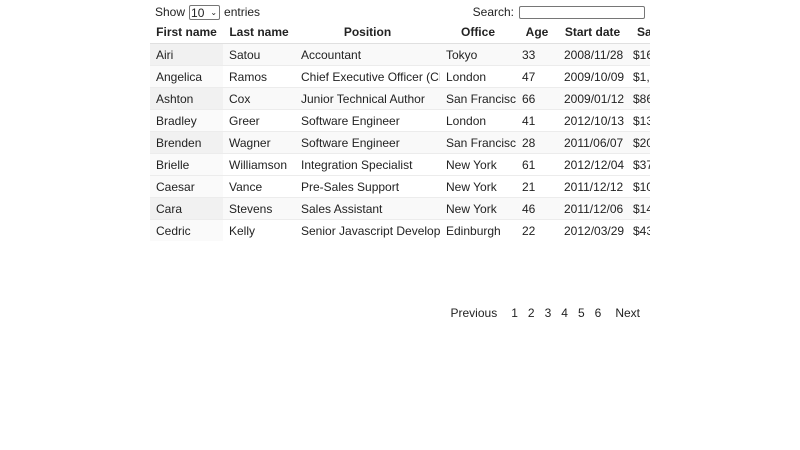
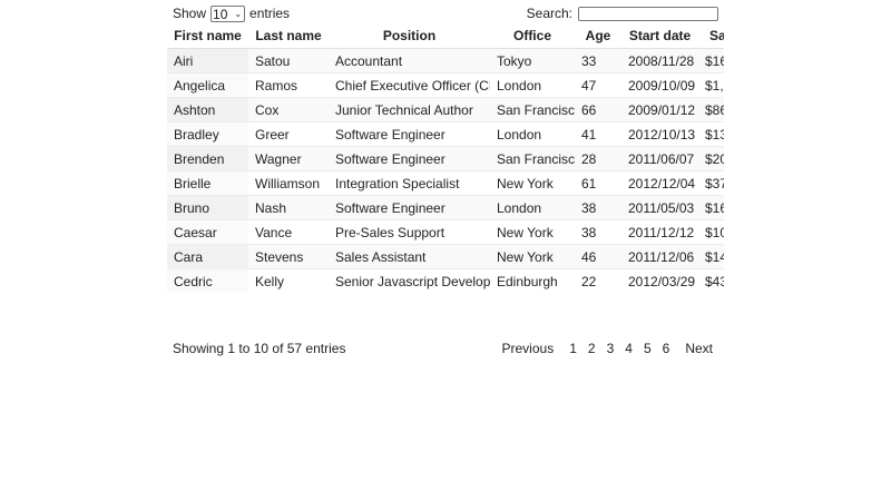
  Show
  10
  ⌄
  entries
  Search:
  First name	Last name	Position	Office	Age	Start date	Sa
  Airi	Satou	Accountant	Tokyo	33	2008/11/28	$16
  Angelica	Ramos	Chief Executive Officer (C	London	47	2009/10/09	$1,
  Ashton	Cox	Junior Technical Author	San Francisc	66	2009/01/12	$86
  Bradley	Greer	Software Engineer	London	41	2012/10/13	$13
  Brenden	Wagner	Software Engineer	San Francisc	28	2011/06/07	$20
  Brielle	Williamson	Integration Specialist	New York	61	2012/12/04	$37
+ Bruno	Nash	Software Engineer	London	38	2011/05/03	$16
- Caesar	Vance	Pre-Sales Support	New York	21	2011/12/12	$10
+ Caesar	Vance	Pre-Sales Support	New York	38	2011/12/12	$10
  Cara	Stevens	Sales Assistant	New York	46	2011/12/06	$14
  Cedric	Kelly	Senior Javascript Develop	Edinburgh	22	2012/03/29	$43
+ Showing 1 to 10 of 57 entries
  Previous
  1
  2
  3
  4
  5
  6
  Next
